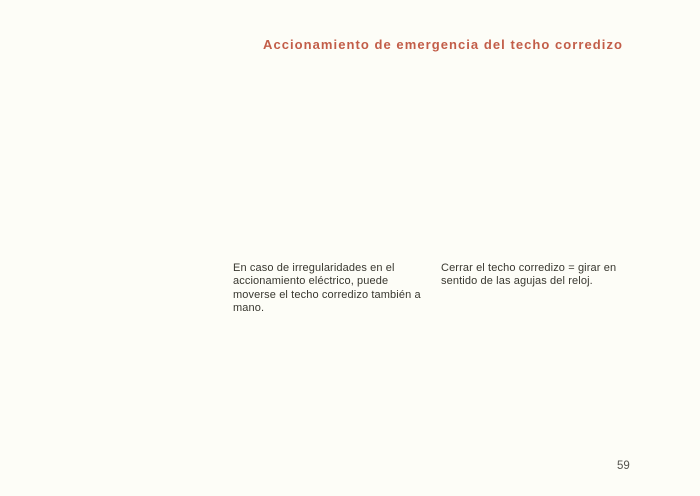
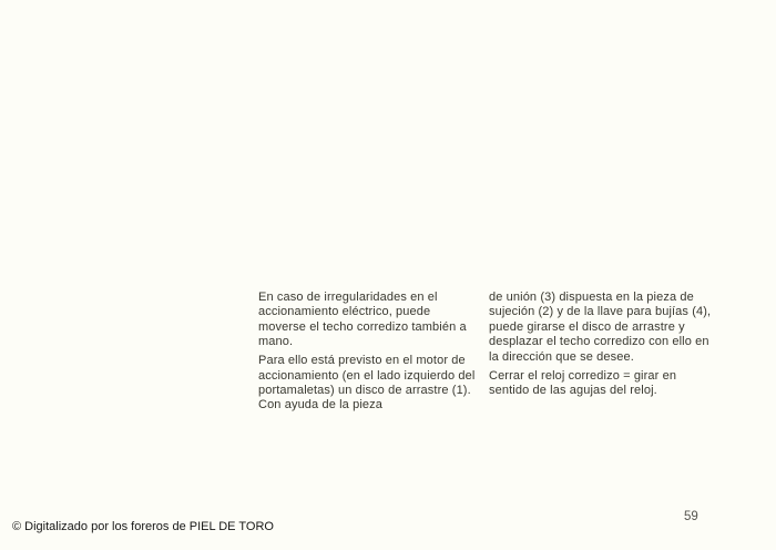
- Accionamiento de emergencia del techo corredizo
  En caso de irregularidades en el accionamiento eléctrico, puede moverse el techo corredizo también a mano.
+ Para ello está previsto en el motor de accionamiento (en el lado izquierdo del portamaletas) un disco de arrastre (1). Con ayuda de la pieza
+ de unión (3) dispuesta en la pieza de sujeción (2) y de la llave para bujías (4), puede girarse el disco de arrastre y desplazar el techo corredizo con ello en la dirección que se desee.
- Cerrar el techo corredizo = girar en sentido de las agujas del reloj.
+ Cerrar el reloj corredizo = girar en sentido de las agujas del reloj.
  59
+ © Digitalizado por los foreros de PIEL DE TORO
